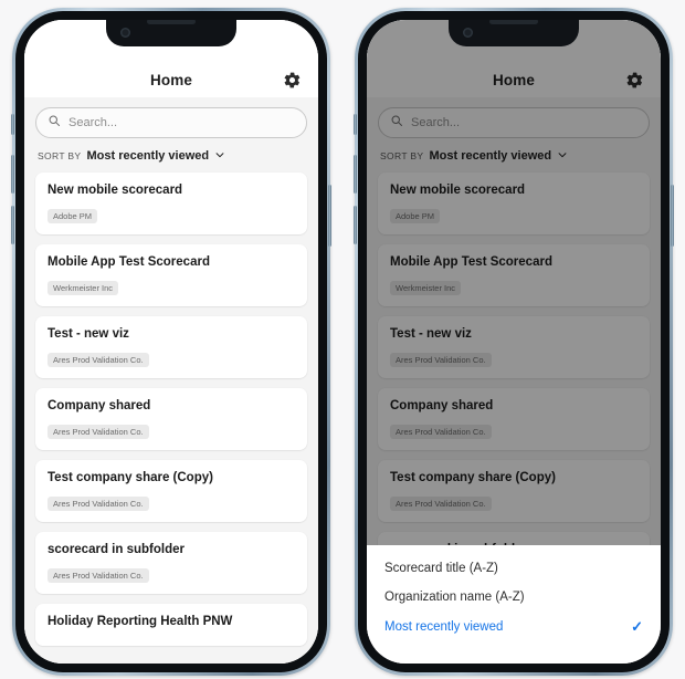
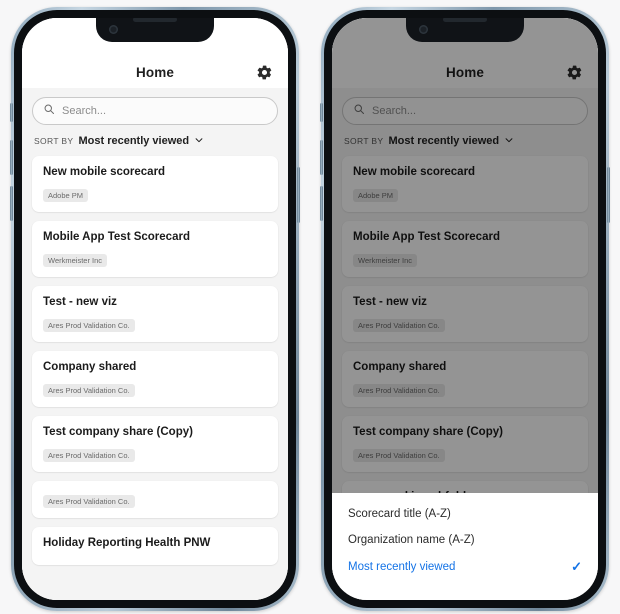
  Home
  Search...
  SORT BY
  Most recently viewed
  New mobile scorecard
  Adobe PM
  Mobile App Test Scorecard
  Werkmeister Inc
  Test - new viz
  Ares Prod Validation Co.
  Company shared
  Ares Prod Validation Co.
  Test company share (Copy)
  Ares Prod Validation Co.
- scorecard in subfolder
  Ares Prod Validation Co.
  Holiday Reporting Health PNW
  Home
  Search...
  SORT BY
  Most recently viewed
  New mobile scorecard
  Adobe PM
  Mobile App Test Scorecard
  Werkmeister Inc
  Test - new viz
  Ares Prod Validation Co.
  Company shared
  Ares Prod Validation Co.
  Test company share (Copy)
  Ares Prod Validation Co.
  Scorecard title (A-Z)
  Organization name (A-Z)
  Most recently viewed
  ✓
